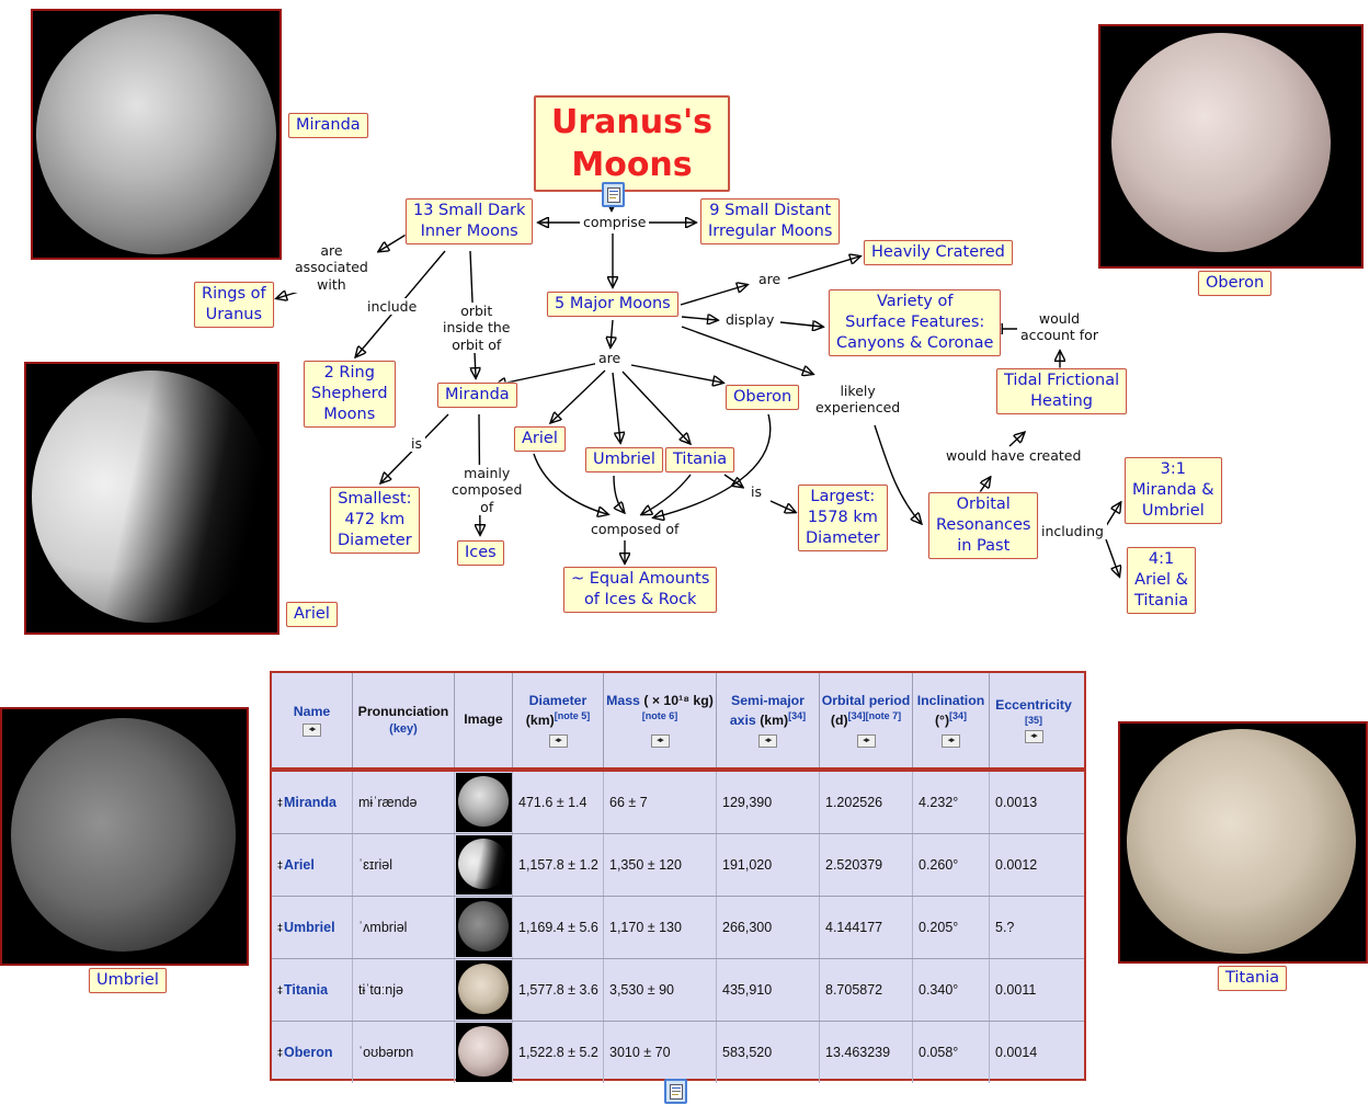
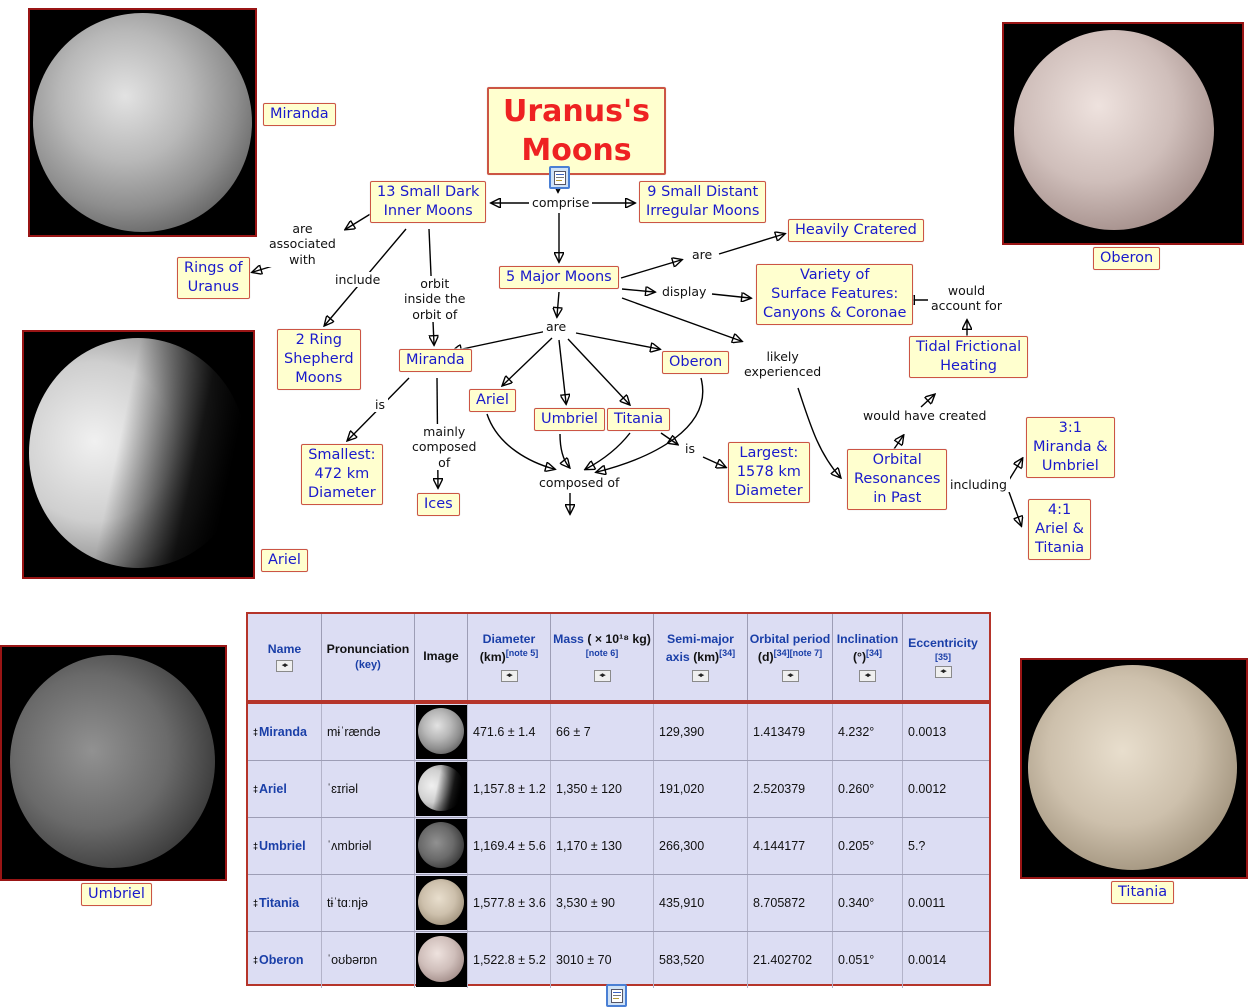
  Miranda
  Oberon
  Ariel
  Umbriel
  Titania
  comprise
  are
  associated
  with
  include
  orbit
  inside the
  orbit of
  is
  mainly
  composed
  of
  are
  are
  display
  composed of
  is
  likely
  experienced
  would
  account for
  would have created
  including
  Uranus's
  Moons
  13 Small Dark
  Inner Moons
  9 Small Distant
  Irregular Moons
  Heavily Cratered
  5 Major Moons
  Variety of
  Surface Features:
  Canyons & Coronae
  Tidal Frictional
  Heating
  Rings of
  Uranus
  2 Ring
  Shepherd
  Moons
  Miranda
  Smallest:
  472 km
  Diameter
  Ices
  Ariel
  Umbriel
  Titania
  Oberon
- ~ Equal Amounts
- of Ices & Rock
  Largest:
  1578 km
  Diameter
  Orbital
  Resonances
  in Past
  3:1
  Miranda &
  Umbriel
  4:1
  Ariel &
  Titania
  Name
  Pronunciation
  (key)
  Image
  Diameter (km)[note 5]
  Mass ( × 10¹⁸ kg)[note 6]
  Semi-major axis (km)[34]
  Orbital period (d)[34][note 7]
  Inclination (°)[34]
  Eccentricity
  [35]
  ‡
  Miranda
  mɨˈrændə
  471.6 ± 1.4
  66 ± 7
  129,390
- 1.202526
+ 1.413479
  4.232°
  0.0013
  ‡
  Ariel
  ˈɛɪriəl
  1,157.8 ± 1.2
  1,350 ± 120
  191,020
  2.520379
  0.260°
  0.0012
  ‡
  Umbriel
  ˈʌmbriəl
  1,169.4 ± 5.6
  1,170 ± 130
  266,300
  4.144177
  0.205°
  5.?
  ‡
  Titania
  tɨˈtɑːnjə
  1,577.8 ± 3.6
  3,530 ± 90
  435,910
  8.705872
  0.340°
  0.0011
  ‡
  Oberon
  ˈoʊbərɒn
  1,522.8 ± 5.2
  3010 ± 70
  583,520
- 13.463239
+ 21.402702
- 0.058°
+ 0.051°
  0.0014
